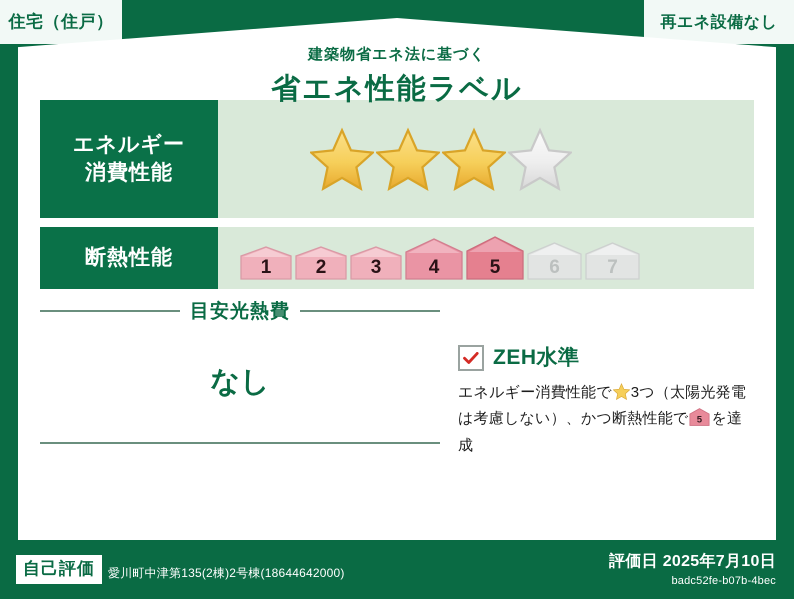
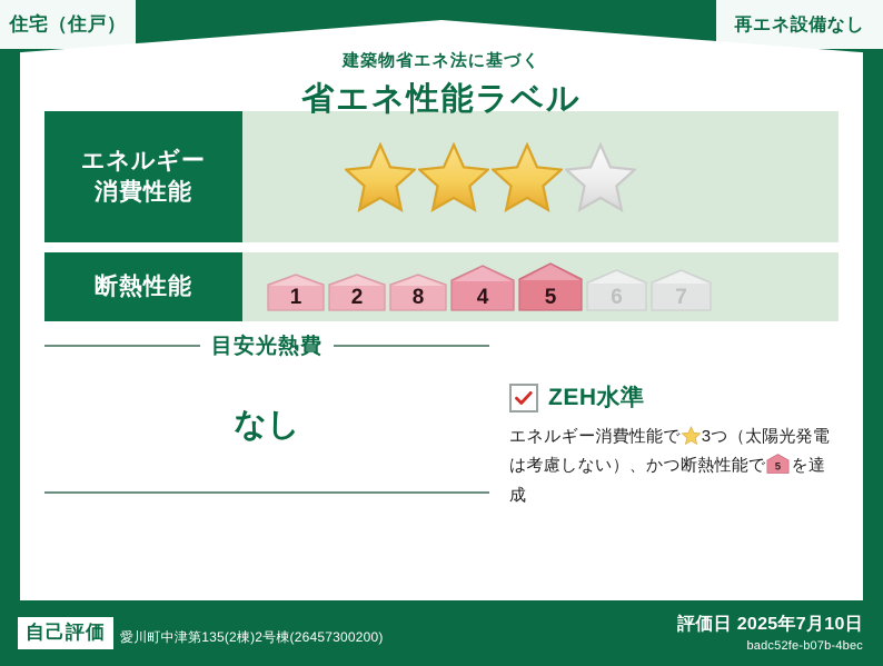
  住宅（住戸）
  再エネ設備なし
  建築物省エネ法に基づく
  省エネ性能ラベル
  エネルギー
  消費性能
  断熱性能
  1
  2
- 3
+ 8
  4
  5
  6
  7
  目安光熱費
  なし
  ZEH水準
  エネルギー消費性能で 3つ（太陽光発電
  は考慮しない）、かつ断熱性能で
  5
  を達成
  自己評価
- 愛川町中津第135(2棟)2号棟(18644642000)
+ 愛川町中津第135(2棟)2号棟(26457300200)
  評価日 2025年7月10日
  badc52fe-b07b-4bec
